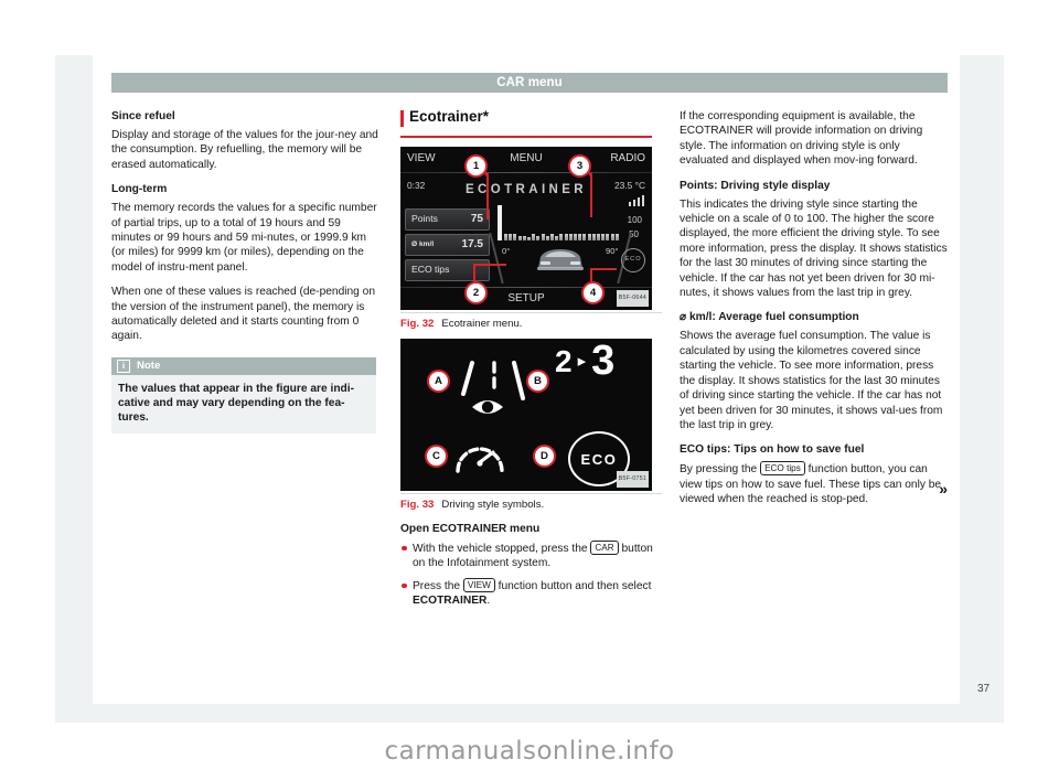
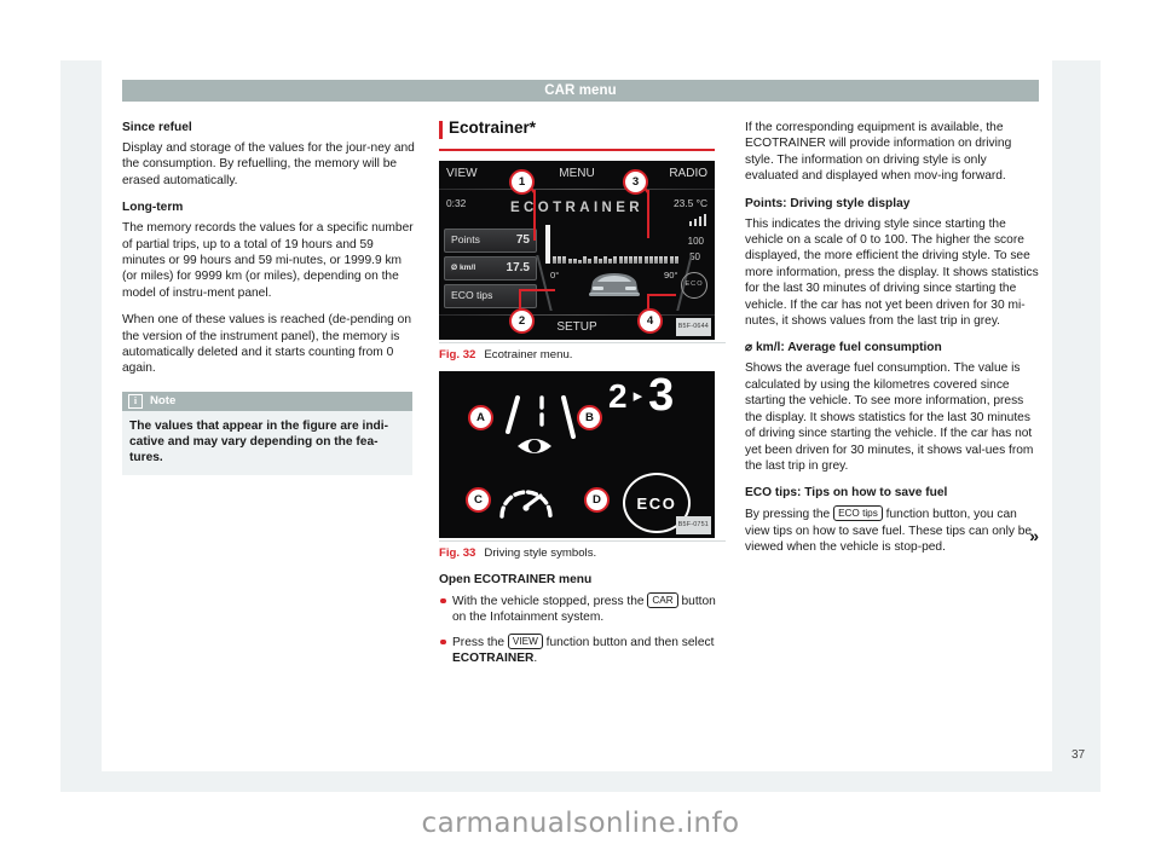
  CAR menu
  Since refuel
  Display and storage of the values for the jour-ney and the consumption. By refuelling, the memory will be erased automatically.
  Long-term
  The memory records the values for a specific number of partial trips, up to a total of 19 hours and 59 minutes or 99 hours and 59 mi-nutes, or 1999.9 km (or miles) for 9999 km (or miles), depending on the model of instru-ment panel.
  When one of these values is reached (de-pending on the version of the instrument panel), the memory is automatically deleted and it starts counting from 0 again.
  i
  Note
  The values that appear in the figure are indi-cative and may vary depending on the fea-tures.
  Ecotrainer*
  VIEW
  MENU
  RADIO
  0:32
  23.5 °C
  ECOTRAINER
  100
  Points
  75
  17.5
  ECO tips
  0°
  90°
  SETUP
  1
  3
  2
  4
  Fig. 32
  Ecotrainer menu.
  A
  2
  ▸
  3
  B
  C
  ECO
  D
  Fig. 33
  Driving style symbols.
  Open ECOTRAINER menu
  With the vehicle stopped, press the CAR button on the Infotainment system.
  Press the VIEW function button and then select ECOTRAINER.
  If the corresponding equipment is available, the ECOTRAINER will provide information on driving style. The information on driving style is only evaluated and displayed when mov-ing forward.
  Points: Driving style display
  This indicates the driving style since starting the vehicle on a scale of 0 to 100. The higher the score displayed, the more efficient the driving style. To see more information, press the display. It shows statistics for the last 30 minutes of driving since starting the vehicle. If the car has not yet been driven for 30 mi-nutes, it shows values from the last trip in grey.
  ⌀ km/l: Average fuel consumption
  Shows the average fuel consumption. The value is calculated by using the kilometres covered since starting the vehicle. To see more information, press the display. It shows statistics for the last 30 minutes of driving since starting the vehicle. If the car has not yet been driven for 30 minutes, it shows val-ues from the last trip in grey.
  ECO tips: Tips on how to save fuel
- By pressing the ECO tips function button, you can view tips on how to save fuel. These tips can only be viewed when the reached is stop-ped.
+ By pressing the ECO tips function button, you can view tips on how to save fuel. These tips can only be viewed when the vehicle is stop-ped.
  »
  37
  carmanualsonline.info
